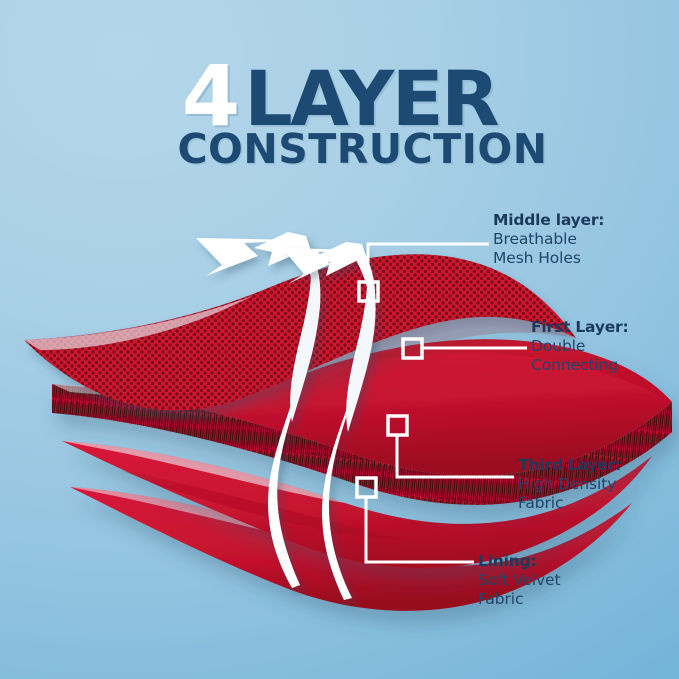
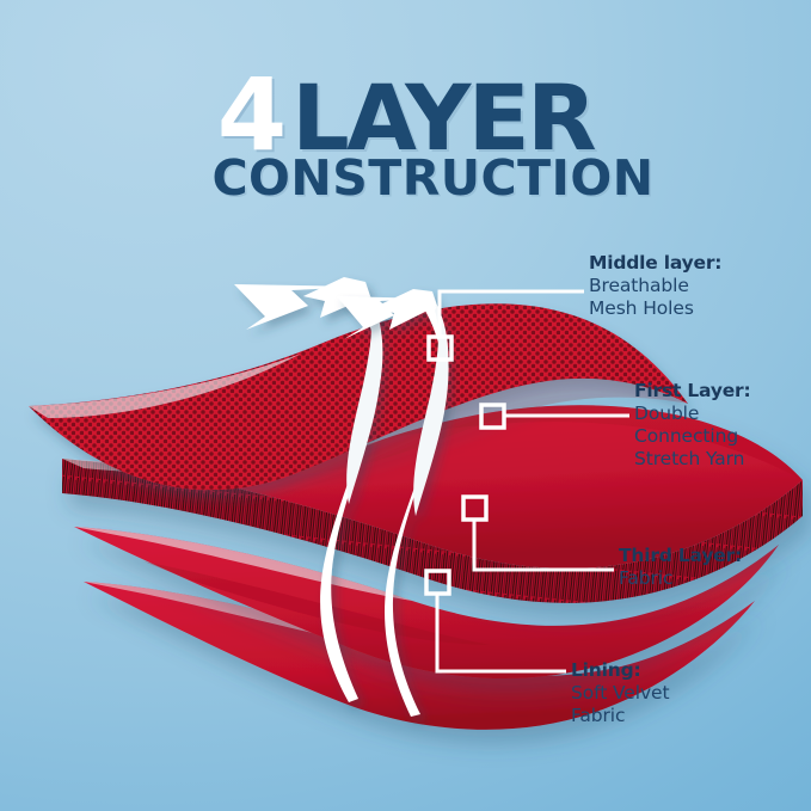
  4LAYER
  CONSTRUCTION
  Middle layer:
  Breathable
  Mesh Holes
  First Layer:
  Double
  Connecting
+ Stretch Yarn
  Third Layer:
- High Density
  Fabric
  Lining:
  Soft Velvet
  Fabric
